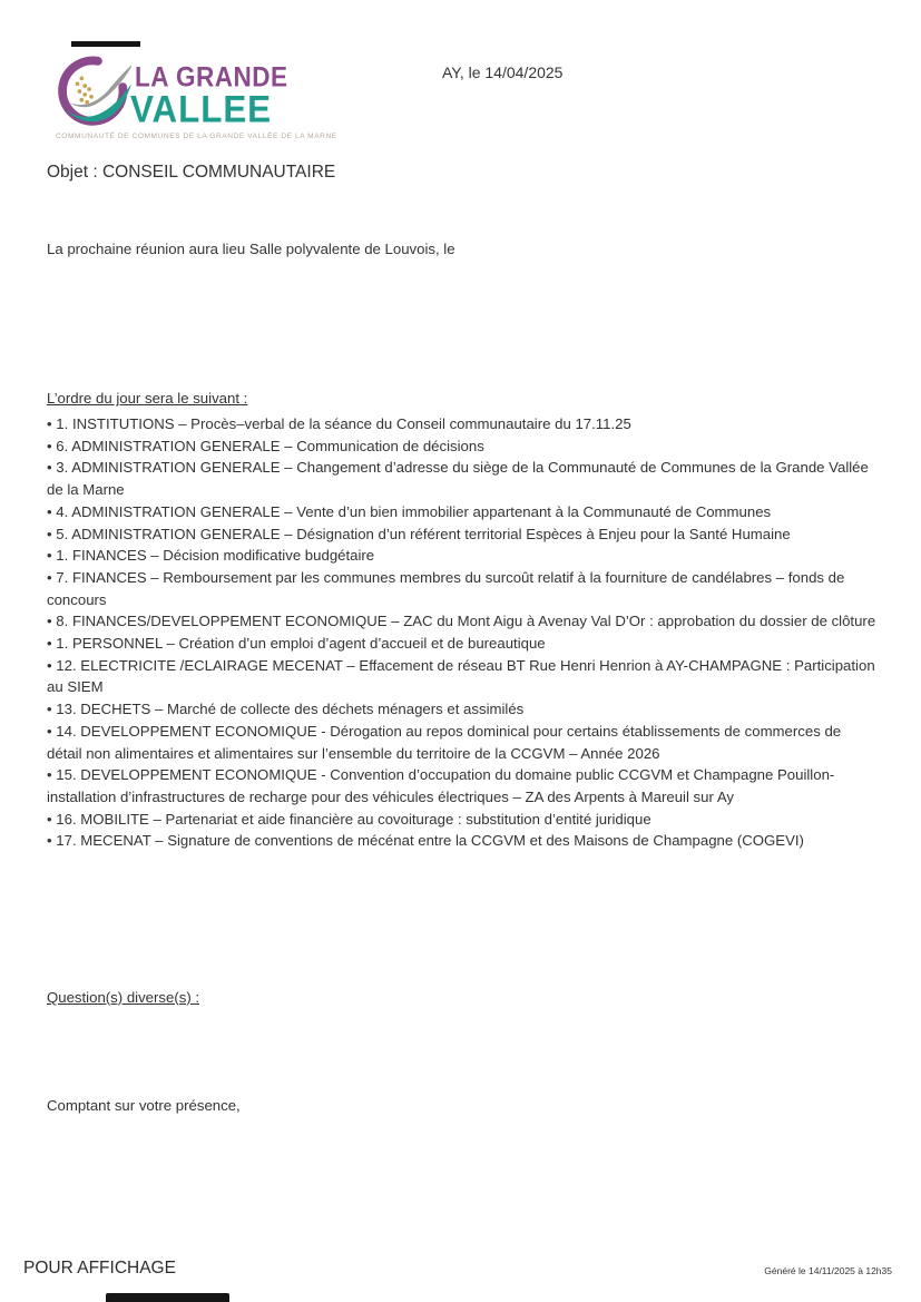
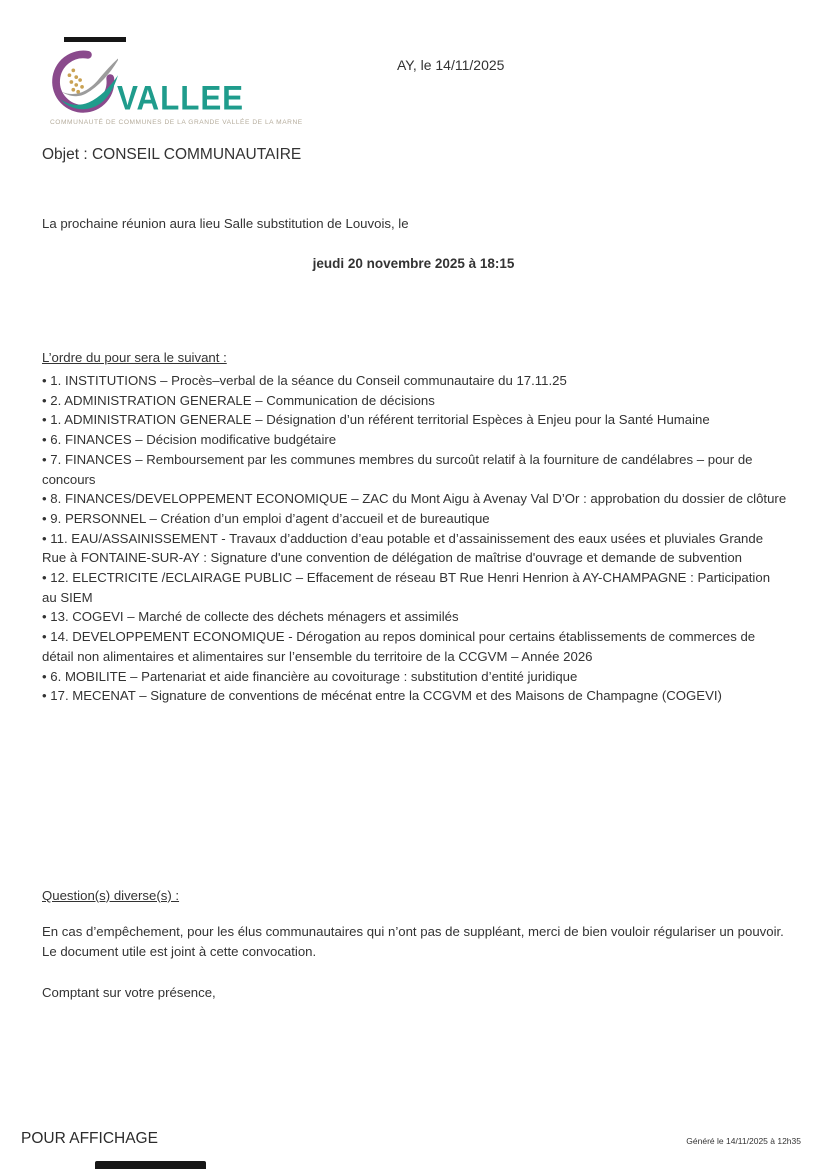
- LA GRANDE
  VALLEE
- AY, le 14/04/2025
+ AY, le 14/11/2025
  Objet : CONSEIL COMMUNAUTAIRE
- La prochaine réunion aura lieu Salle polyvalente de Louvois, le
+ La prochaine réunion aura lieu Salle substitution de Louvois, le
+ jeudi 20 novembre 2025 à 18:15
- L’ordre du jour sera le suivant :
+ L’ordre du pour sera le suivant :
  • 1. INSTITUTIONS – Procès–verbal de la séance du Conseil communautaire du 17.11.25
- • 6. ADMINISTRATION GENERALE – Communication de décisions
+ • 2. ADMINISTRATION GENERALE – Communication de décisions
- • 3. ADMINISTRATION GENERALE – Changement d’adresse du siège de la Communauté de Communes de la Grande Vallée de la Marne
- • 4. ADMINISTRATION GENERALE – Vente d’un bien immobilier appartenant à la Communauté de Communes
- • 5. ADMINISTRATION GENERALE – Désignation d’un référent territorial Espèces à Enjeu pour la Santé Humaine
+ • 1. ADMINISTRATION GENERALE – Désignation d’un référent territorial Espèces à Enjeu pour la Santé Humaine
- • 1. FINANCES – Décision modificative budgétaire
+ • 6. FINANCES – Décision modificative budgétaire
- • 7. FINANCES – Remboursement par les communes membres du surcoût relatif à la fourniture de candélabres – fonds de concours
+ • 7. FINANCES – Remboursement par les communes membres du surcoût relatif à la fourniture de candélabres – pour de concours
  • 8. FINANCES/DEVELOPPEMENT ECONOMIQUE – ZAC du Mont Aigu à Avenay Val D’Or : approbation du dossier de clôture
- • 1. PERSONNEL – Création d’un emploi d’agent d’accueil et de bureautique
+ • 9. PERSONNEL – Création d’un emploi d’agent d’accueil et de bureautique
+ • 11. EAU/ASSAINISSEMENT - Travaux d’adduction d’eau potable et d’assainissement des eaux usées et pluviales Grande Rue à FONTAINE-SUR-AY : Signature d'une convention de délégation de maîtrise d'ouvrage et demande de subvention
- • 12. ELECTRICITE /ECLAIRAGE MECENAT – Effacement de réseau BT Rue Henri Henrion à AY-CHAMPAGNE : Participation au SIEM
+ • 12. ELECTRICITE /ECLAIRAGE PUBLIC – Effacement de réseau BT Rue Henri Henrion à AY-CHAMPAGNE : Participation au SIEM
- • 13. DECHETS – Marché de collecte des déchets ménagers et assimilés
+ • 13. COGEVI – Marché de collecte des déchets ménagers et assimilés
  • 14. DEVELOPPEMENT ECONOMIQUE - Dérogation au repos dominical pour certains établissements de commerces de détail non alimentaires et alimentaires sur l’ensemble du territoire de la CCGVM – Année 2026
- • 15. DEVELOPPEMENT ECONOMIQUE - Convention d’occupation du domaine public CCGVM et Champagne Pouillon- installation d’infrastructures de recharge pour des véhicules électriques – ZA des Arpents à Mareuil sur Ay
- • 16. MOBILITE – Partenariat et aide financière au covoiturage : substitution d’entité juridique
+ • 6. MOBILITE – Partenariat et aide financière au covoiturage : substitution d’entité juridique
  • 17. MECENAT – Signature de conventions de mécénat entre la CCGVM et des Maisons de Champagne (COGEVI)
  Question(s) diverse(s) :
+ En cas d’empêchement, pour les élus communautaires qui n’ont pas de suppléant, merci de bien vouloir régulariser un pouvoir. Le document utile est joint à cette convocation.
  Comptant sur votre présence,
  POUR AFFICHAGE
  Généré le 14/11/2025 à 12h35
